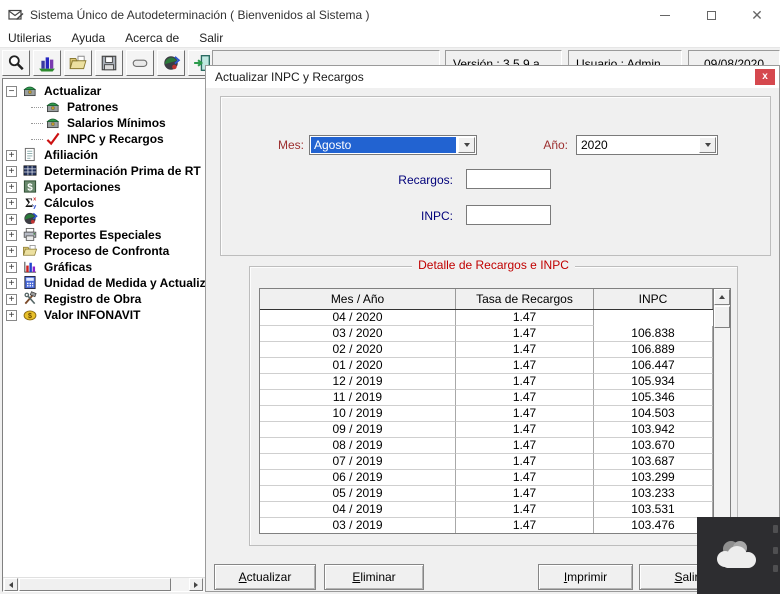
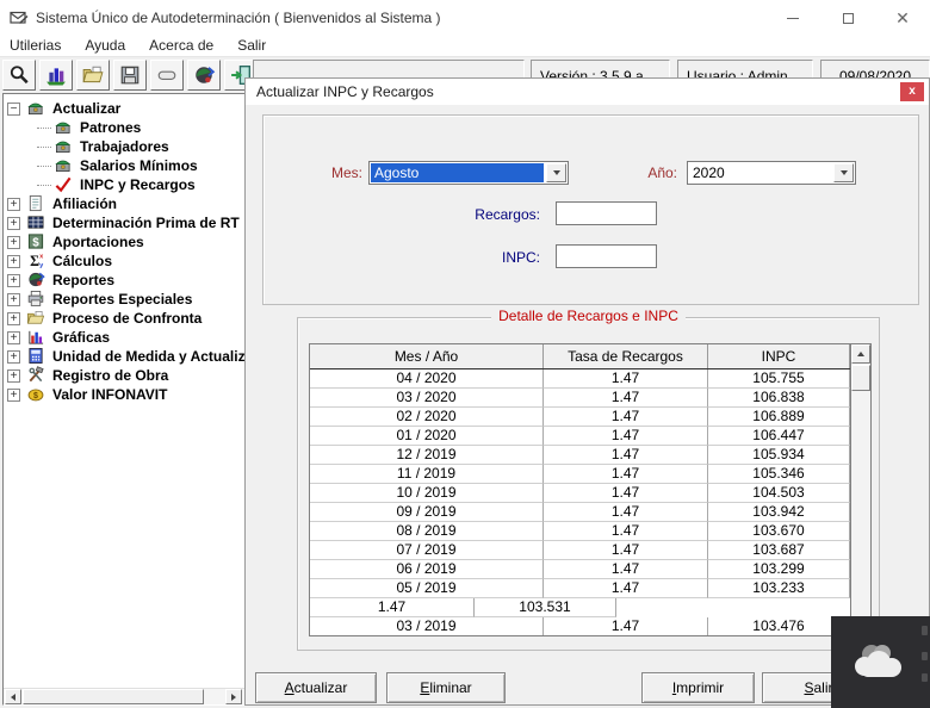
  Sistema Único de Autodeterminación ( Bienvenidos al Sistema )
  ✕
  Utilerias Ayuda Acerca de Salir
  Versión : 3.5.9.a
  Usuario : Admin
  09/08/2020
  −
  Actualizar
  Patrones
+ Trabajadores
  Salarios Mínimos
  INPC y Recargos
  +
  Afiliación
  +
  Determinación Prima de RT
  +
  $
  Aportaciones
  +
  Σ
  Cálculos
  +
  Reportes
  +
  Reportes Especiales
  +
  Proceso de Confronta
  +
  Gráficas
  +
  Unidad de Medida y Actualiz
  +
  Registro de Obra
  +
  Valor INFONAVIT
  Actualizar INPC y Recargos
  x
  Mes:
  Agosto
  Año:
  2020
  Recargos:
  INPC:
  Detalle de Recargos e INPC
  Mes / Año
  Tasa de Recargos
  INPC
  04 / 2020
  1.47
+ 105.755
  03 / 2020
  1.47
  106.838
  02 / 2020
  1.47
  106.889
  01 / 2020
  1.47
  106.447
  12 / 2019
  1.47
  105.934
  11 / 2019
  1.47
  105.346
  10 / 2019
  1.47
  104.503
  09 / 2019
  1.47
  103.942
  08 / 2019
  1.47
  103.670
  07 / 2019
  1.47
  103.687
  06 / 2019
  1.47
  103.299
  05 / 2019
  1.47
  103.233
- 04 / 2019
  1.47
  103.531
  03 / 2019
  1.47
  103.476
  Actualizar
  Eliminar
  Imprimir
  Sali
